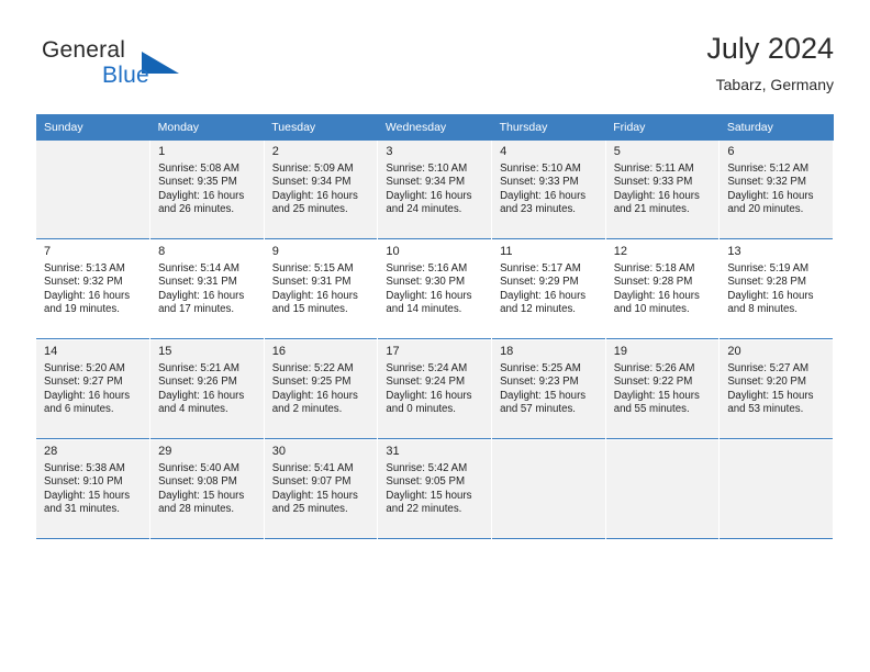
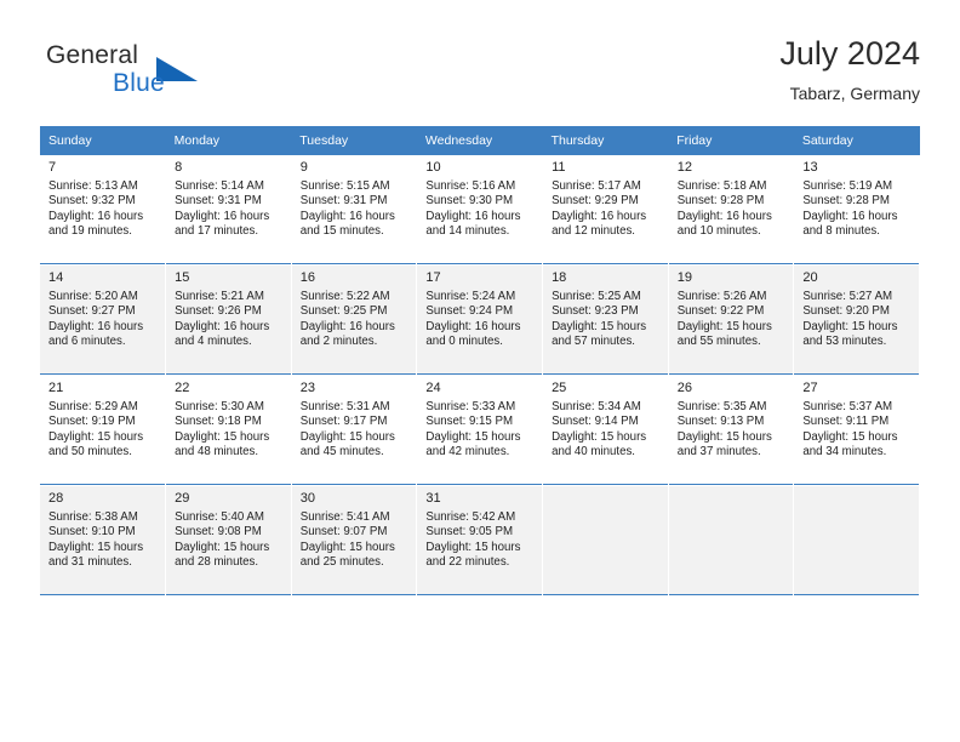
  General
  Blue
  July 2024
  Tabarz, Germany
  Sunday	Monday	Tuesday	Wednesday	Thursday	Friday	Saturday
- 	1Sunrise: 5:08 AM Sunset: 9:35 PM Daylight: 16 hours and 26 minutes.	2Sunrise: 5:09 AM Sunset: 9:34 PM Daylight: 16 hours and 25 minutes.	3Sunrise: 5:10 AM Sunset: 9:34 PM Daylight: 16 hours and 24 minutes.	4Sunrise: 5:10 AM Sunset: 9:33 PM Daylight: 16 hours and 23 minutes.	5Sunrise: 5:11 AM Sunset: 9:33 PM Daylight: 16 hours and 21 minutes.	6Sunrise: 5:12 AM Sunset: 9:32 PM Daylight: 16 hours and 20 minutes.
  7Sunrise: 5:13 AM Sunset: 9:32 PM Daylight: 16 hours and 19 minutes.	8Sunrise: 5:14 AM Sunset: 9:31 PM Daylight: 16 hours and 17 minutes.	9Sunrise: 5:15 AM Sunset: 9:31 PM Daylight: 16 hours and 15 minutes.	10Sunrise: 5:16 AM Sunset: 9:30 PM Daylight: 16 hours and 14 minutes.	11Sunrise: 5:17 AM Sunset: 9:29 PM Daylight: 16 hours and 12 minutes.	12Sunrise: 5:18 AM Sunset: 9:28 PM Daylight: 16 hours and 10 minutes.	13Sunrise: 5:19 AM Sunset: 9:28 PM Daylight: 16 hours and 8 minutes.
  14Sunrise: 5:20 AM Sunset: 9:27 PM Daylight: 16 hours and 6 minutes.	15Sunrise: 5:21 AM Sunset: 9:26 PM Daylight: 16 hours and 4 minutes.	16Sunrise: 5:22 AM Sunset: 9:25 PM Daylight: 16 hours and 2 minutes.	17Sunrise: 5:24 AM Sunset: 9:24 PM Daylight: 16 hours and 0 minutes.	18Sunrise: 5:25 AM Sunset: 9:23 PM Daylight: 15 hours and 57 minutes.	19Sunrise: 5:26 AM Sunset: 9:22 PM Daylight: 15 hours and 55 minutes.	20Sunrise: 5:27 AM Sunset: 9:20 PM Daylight: 15 hours and 53 minutes.
+ 21Sunrise: 5:29 AM Sunset: 9:19 PM Daylight: 15 hours and 50 minutes.	22Sunrise: 5:30 AM Sunset: 9:18 PM Daylight: 15 hours and 48 minutes.	23Sunrise: 5:31 AM Sunset: 9:17 PM Daylight: 15 hours and 45 minutes.	24Sunrise: 5:33 AM Sunset: 9:15 PM Daylight: 15 hours and 42 minutes.	25Sunrise: 5:34 AM Sunset: 9:14 PM Daylight: 15 hours and 40 minutes.	26Sunrise: 5:35 AM Sunset: 9:13 PM Daylight: 15 hours and 37 minutes.	27Sunrise: 5:37 AM Sunset: 9:11 PM Daylight: 15 hours and 34 minutes.
  28Sunrise: 5:38 AM Sunset: 9:10 PM Daylight: 15 hours and 31 minutes.	29Sunrise: 5:40 AM Sunset: 9:08 PM Daylight: 15 hours and 28 minutes.	30Sunrise: 5:41 AM Sunset: 9:07 PM Daylight: 15 hours and 25 minutes.	31Sunrise: 5:42 AM Sunset: 9:05 PM Daylight: 15 hours and 22 minutes.
